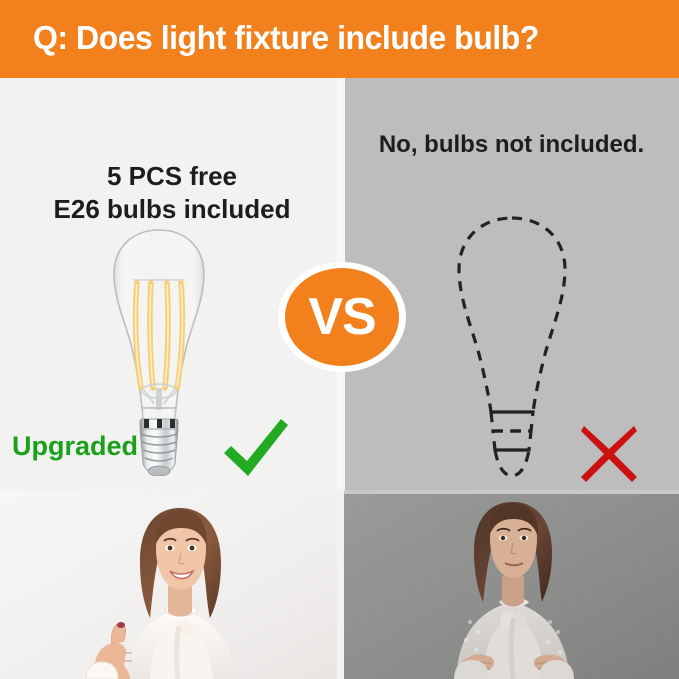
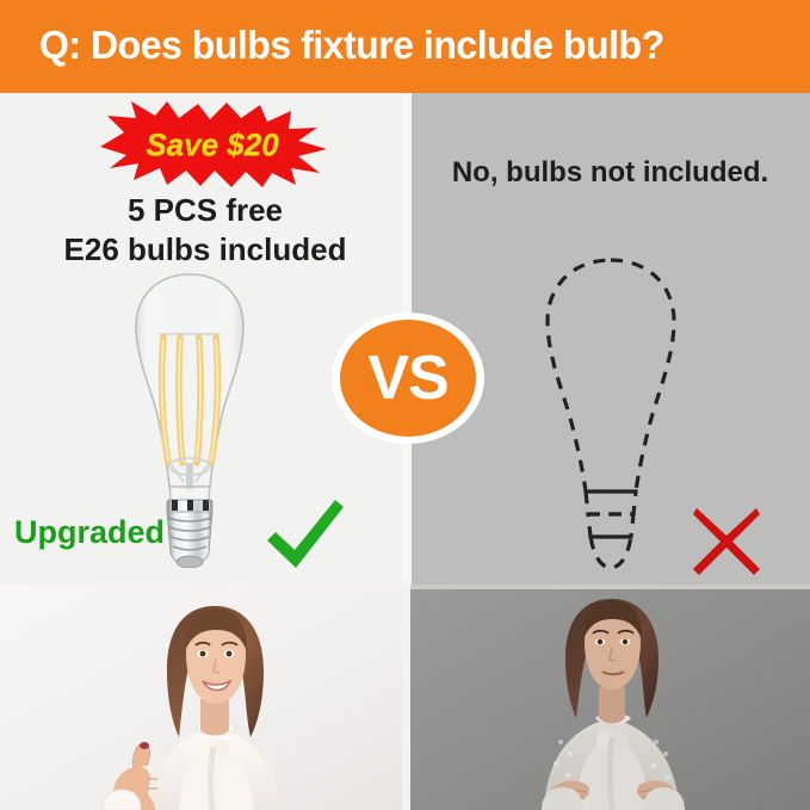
- Q: Does light fixture include bulb?
+ Q: Does bulbs fixture include bulb?
+ Save $20
  5 PCS free
  E26 bulbs included
  No, bulbs not included.
  VS
  Upgraded
